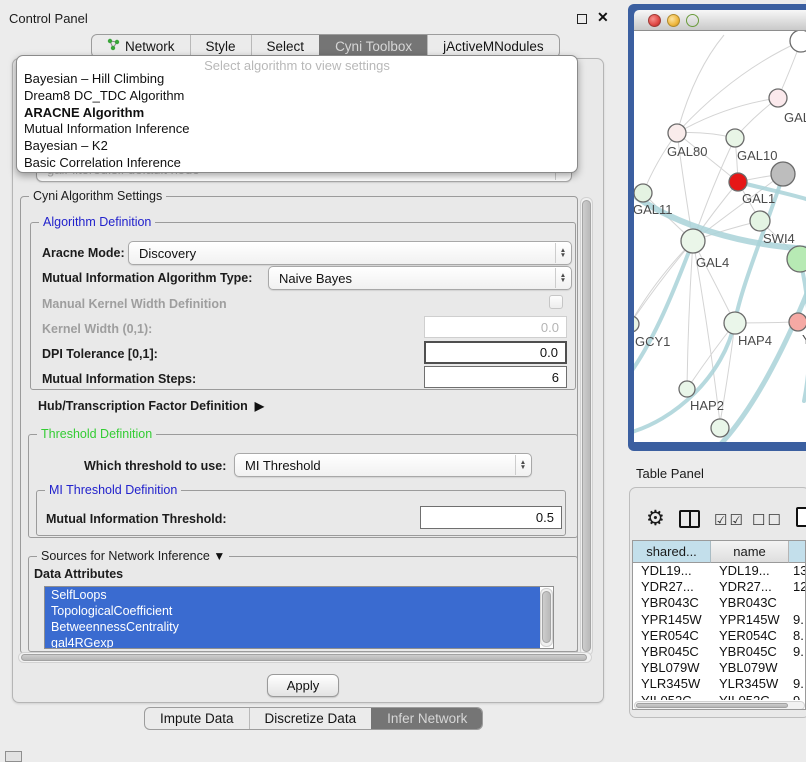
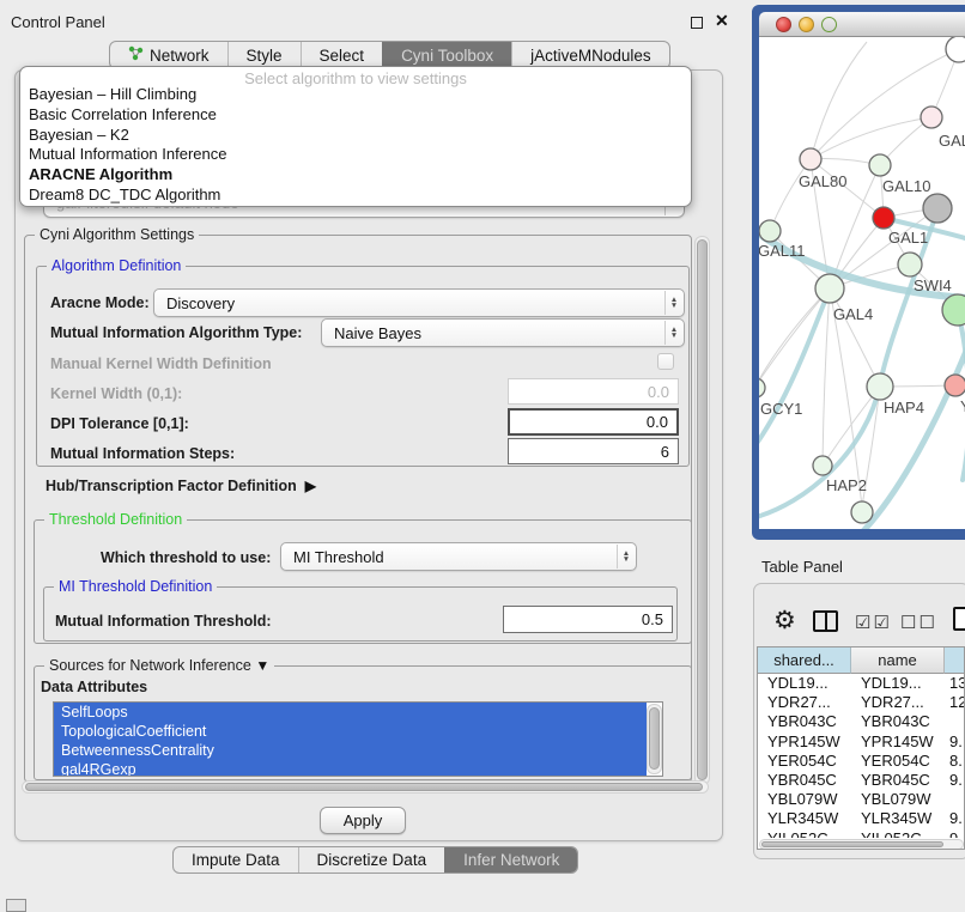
  Control Panel
  ✕
  Network
  Style
  Select
  Cyni Toolbox
  jActiveMNodules
  Select algorithm to view settings
  Bayesian – Hill Climbing
- Dream8 DC_TDC Algorithm
+ Basic Correlation Inference
- ARACNE Algorithm
+ Bayesian – K2
  Mutual Information Inference
- Bayesian – K2
+ ARACNE Algorithm
- Basic Correlation Inference
+ Dream8 DC_TDC Algorithm
  Cyni Algorithm Settings
  Algorithm Definition
  Aracne Mode:
  Discovery
  Mutual Information Algorithm Type:
  Naive Bayes
  Manual Kernel Width Definition
  Kernel Width (0,1):
  0.0
  DPI Tolerance [0,1]:
  0.0
  Mutual Information Steps:
  6
  Hub/Transcription Factor Definition ▶
  Threshold Definition
  Which threshold to use:
  MI Threshold
  MI Threshold Definition
  Mutual Information Threshold:
  0.5
  Sources for Network Inference ▼
  Data Attributes
  SelfLoops
  TopologicalCoefficient
  BetweennessCentrality
  gal4RGexp
  Apply
  Impute Data
  Discretize Data
  Infer Network
  GAL80
  GAL10
  GAL1
  GAL11
  SWI4
  GAL4
  GCY1
  HAP4
  HAP2
  Table Panel
  ⚙
  ☑☑
  ☐☐
  shared...
  name
  YDL19...
  YDL19...
  13
  YDR27...
  YDR27...
  12
  YBR043C
  YBR043C
  YPR145W
  YPR145W
  9.
  YER054C
  YER054C
  8.
  YBR045C
  YBR045C
  9.
  YBL079W
  YBL079W
  YLR345W
  YLR345W
  9.
